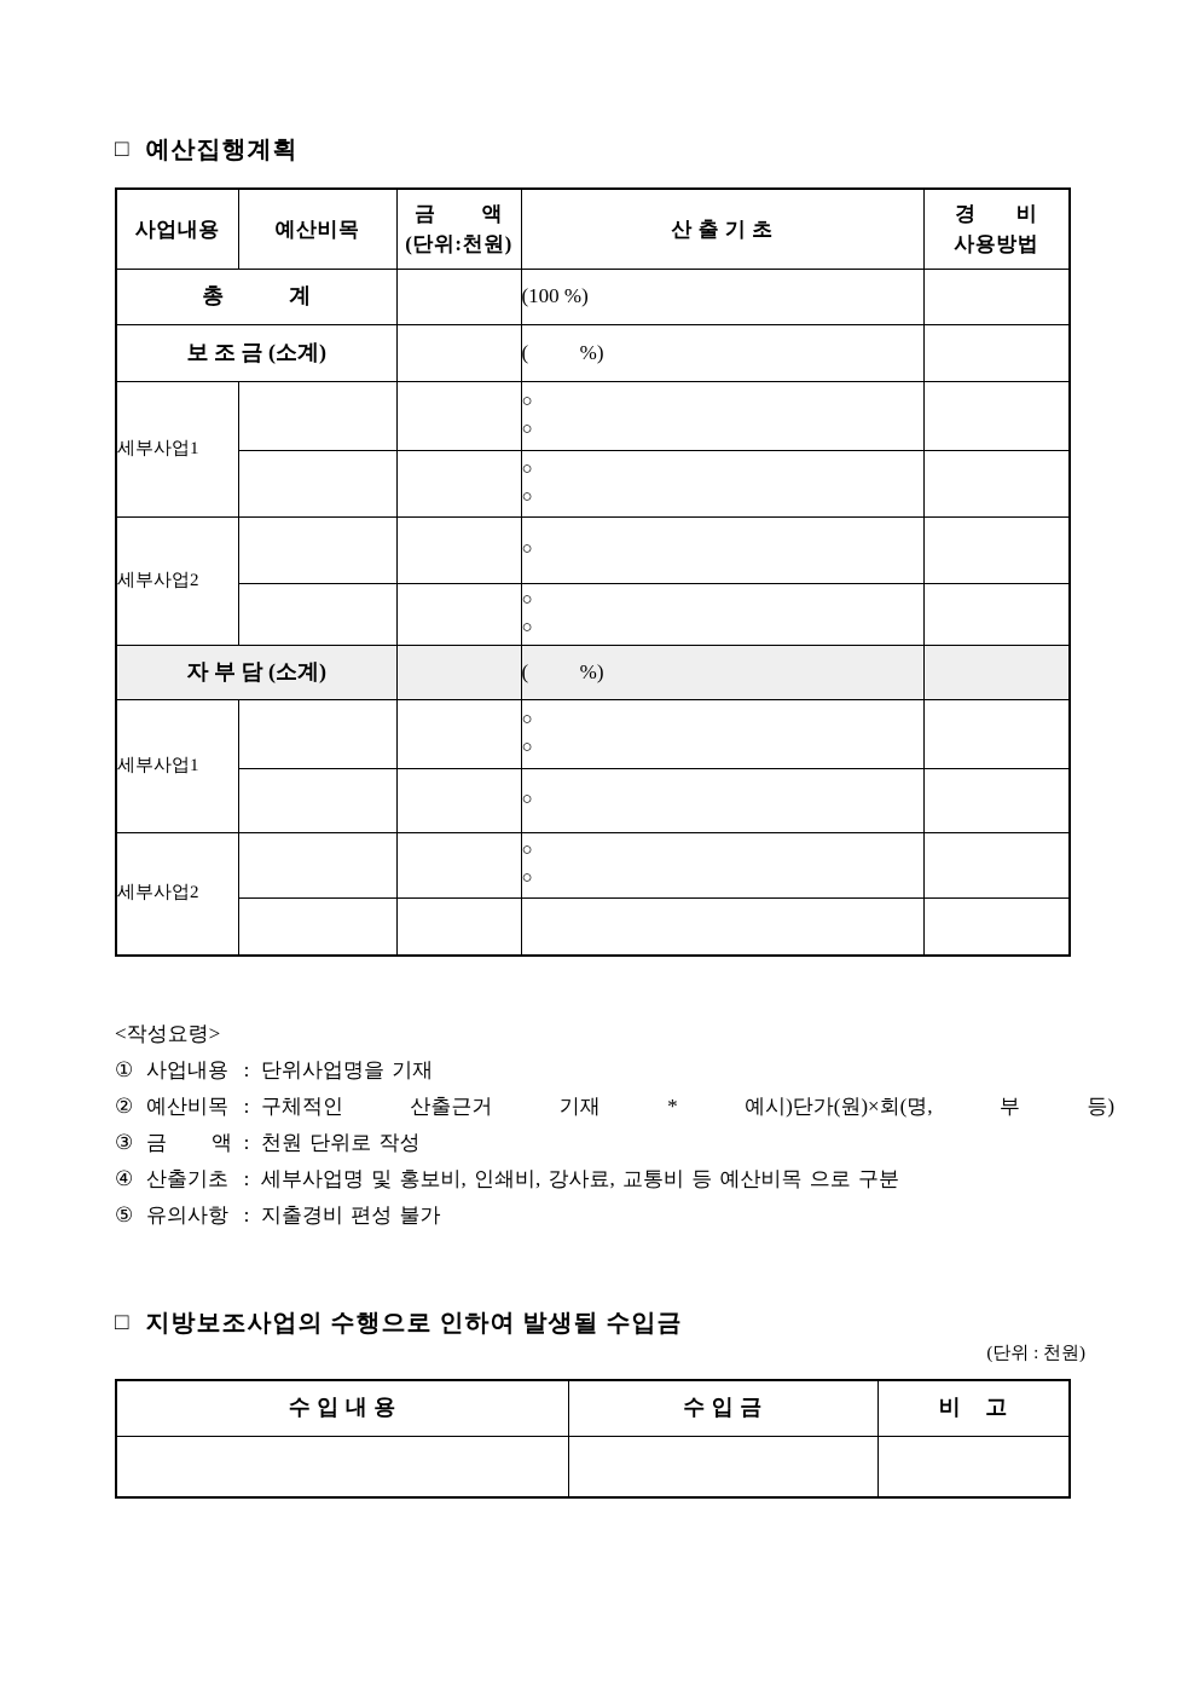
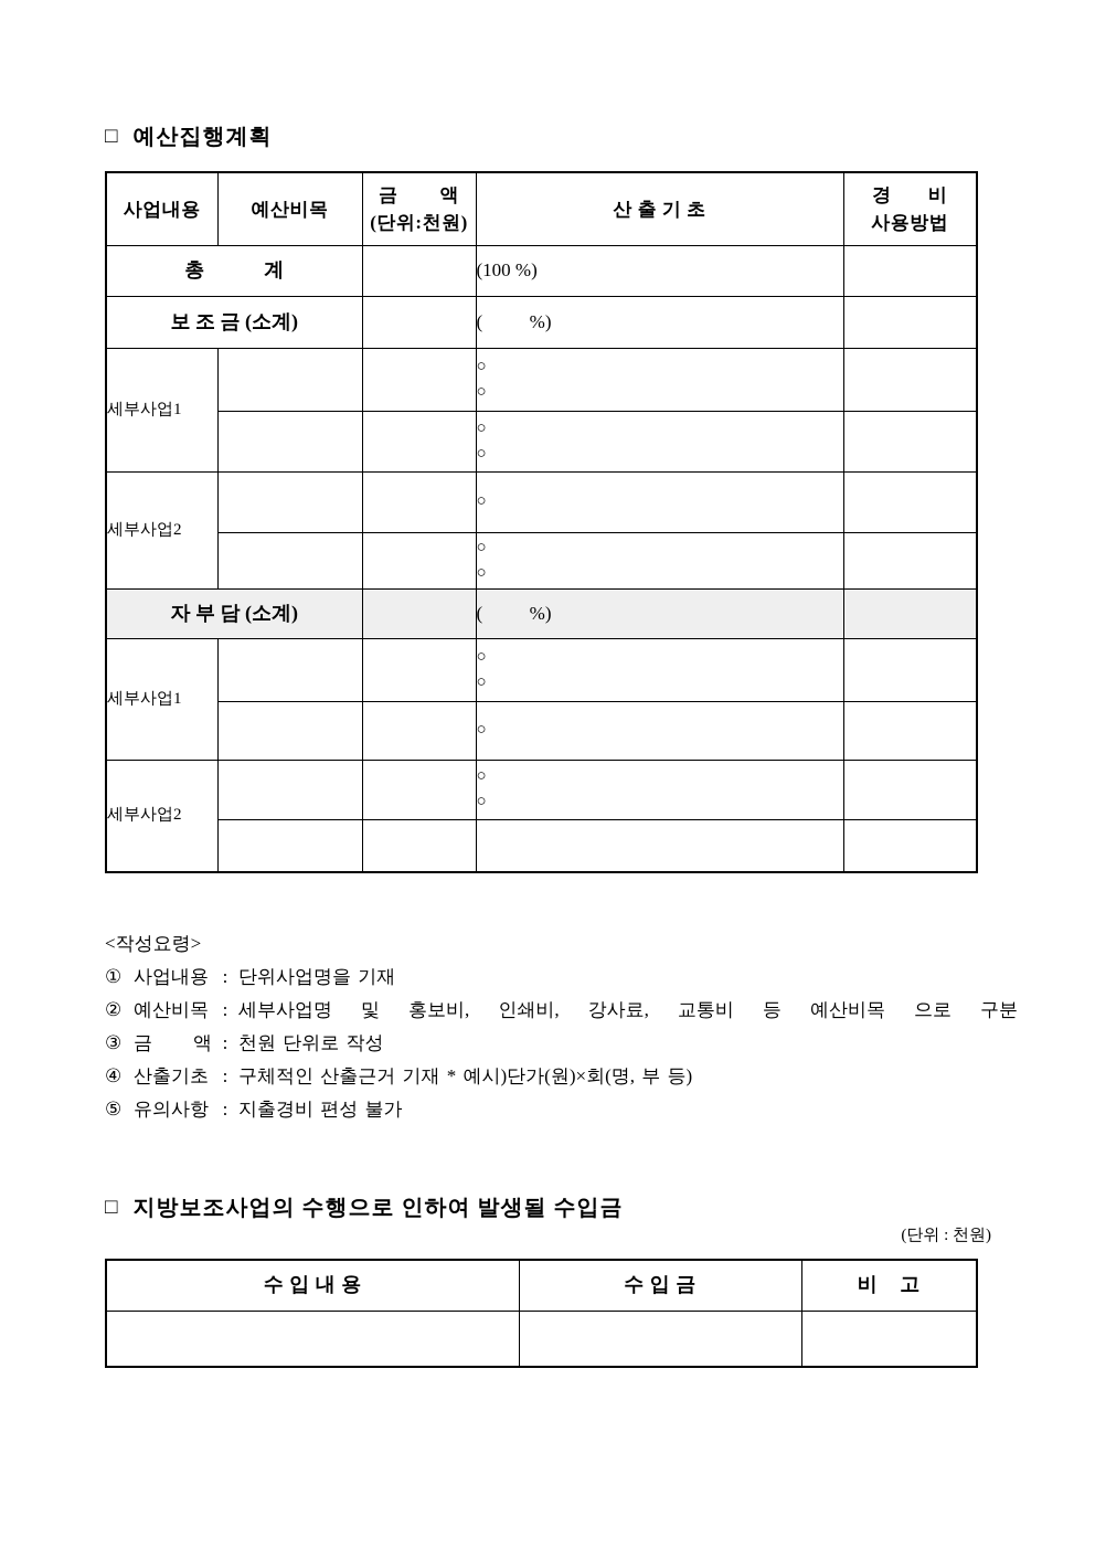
  □
  예산집행계획
  사업내용	예산비목	금 액 (단위:천원)	산 출 기 초	경 비 사용방법
  총 계		(100 %)
  보 조 금 (소계)		( %)
  세부사업1			○ ○
  		○ ○
  세부사업2			○
  		○ ○
  자 부 담 (소계)		( %)
  세부사업1			○ ○
  		○
  세부사업2			○ ○
  <작성요령>
  ①
  사업내용
  :
  단위사업명을 기재
  ②
  예산비목
  :
- 구체적인 산출근거 기재 * 예시)단가(원)×회(명, 부 등)
+ 세부사업명 및 홍보비, 인쇄비, 강사료, 교통비 등 예산비목 으로 구분
  ③
  금 액
  :
  천원 단위로 작성
  ④
  산출기초
  :
- 세부사업명 및 홍보비, 인쇄비, 강사료, 교통비 등 예산비목 으로 구분
+ 구체적인 산출근거 기재 * 예시)단가(원)×회(명, 부 등)
  ⑤
  유의사항
  :
  지출경비 편성 불가
  □
  지방보조사업의 수행으로 인하여 발생될 수입금
  (단위 : 천원)
  수 입 내 용	수 입 금	비 고
